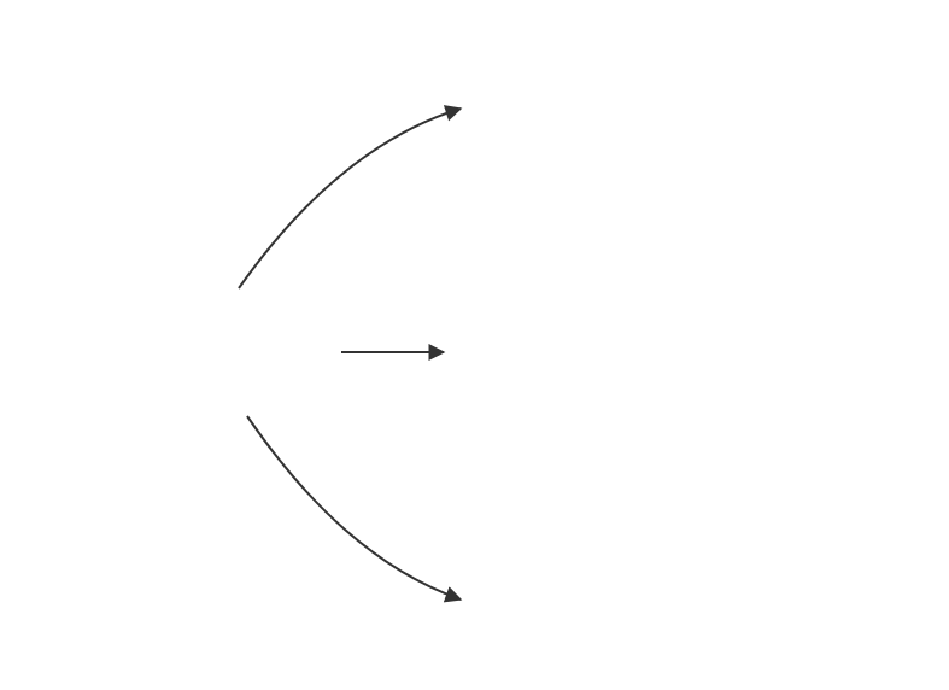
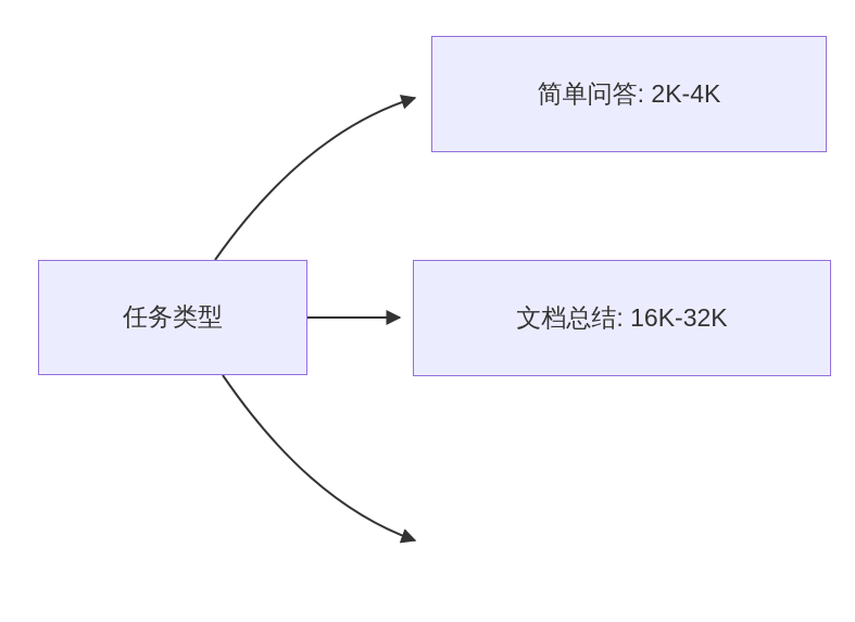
+ 任务类型
+ 简单问答: 2K-4K
+ 文档总结: 16K-32K
